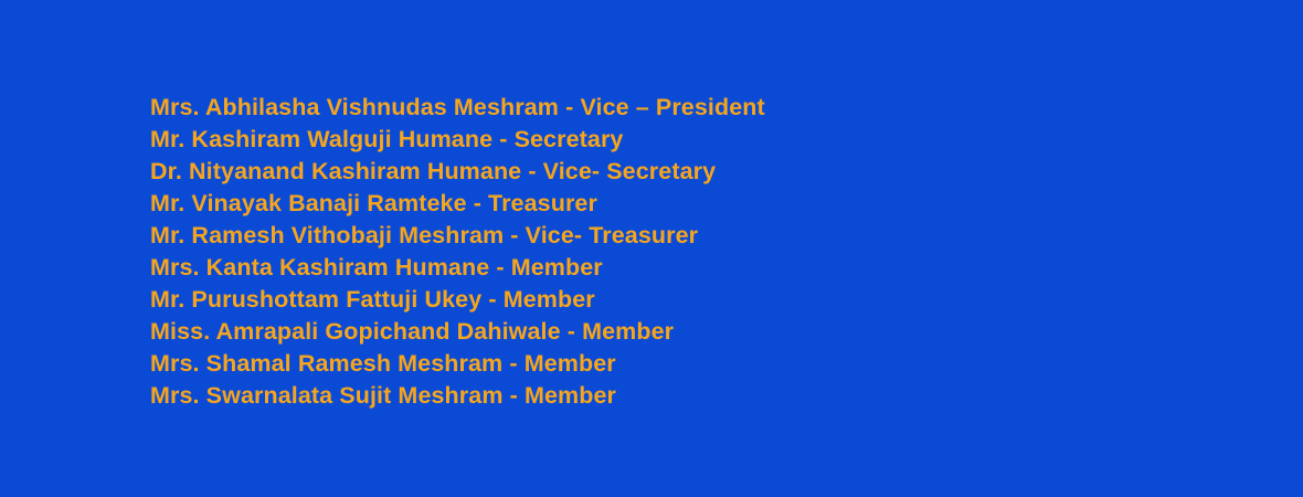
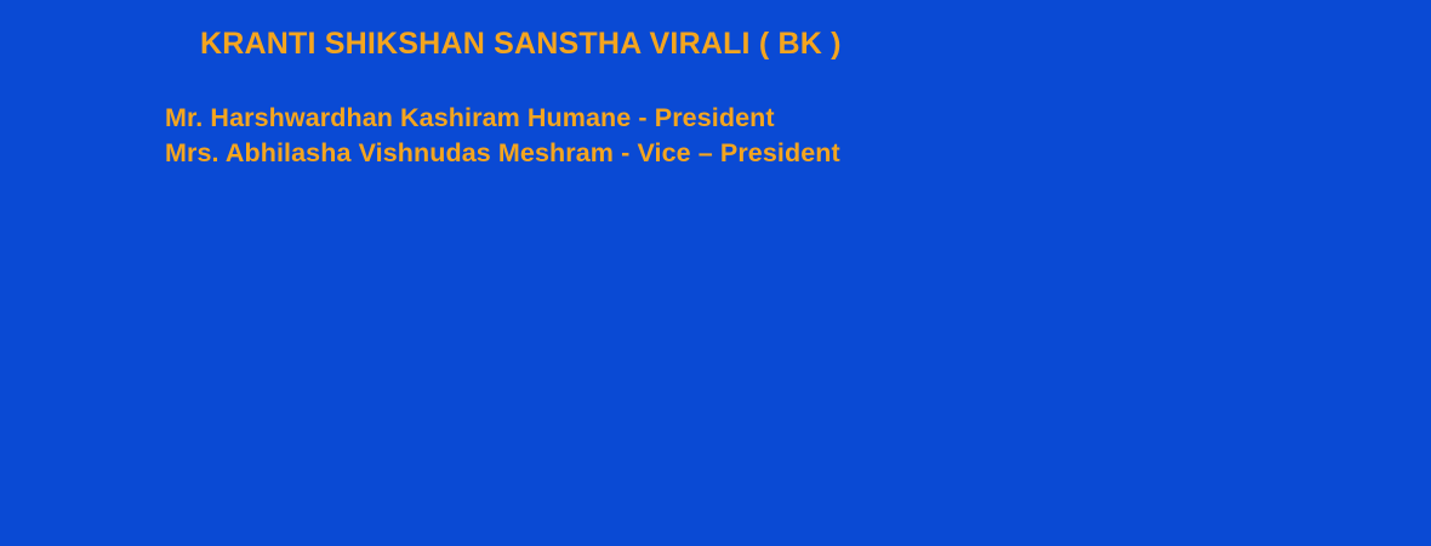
+ KRANTI SHIKSHAN SANSTHA VIRALI ( BK )
+ Mr. Harshwardhan Kashiram Humane - President
  Mrs. Abhilasha Vishnudas Meshram - Vice – President
- Mr. Kashiram Walguji Humane - Secretary
- Dr. Nityanand Kashiram Humane - Vice- Secretary
- Mr. Vinayak Banaji Ramteke - Treasurer
- Mr. Ramesh Vithobaji Meshram - Vice- Treasurer
- Mrs. Kanta Kashiram Humane - Member
- Mr. Purushottam Fattuji Ukey - Member
- Miss. Amrapali Gopichand Dahiwale - Member
- Mrs. Shamal Ramesh Meshram - Member
- Mrs. Swarnalata Sujit Meshram - Member
